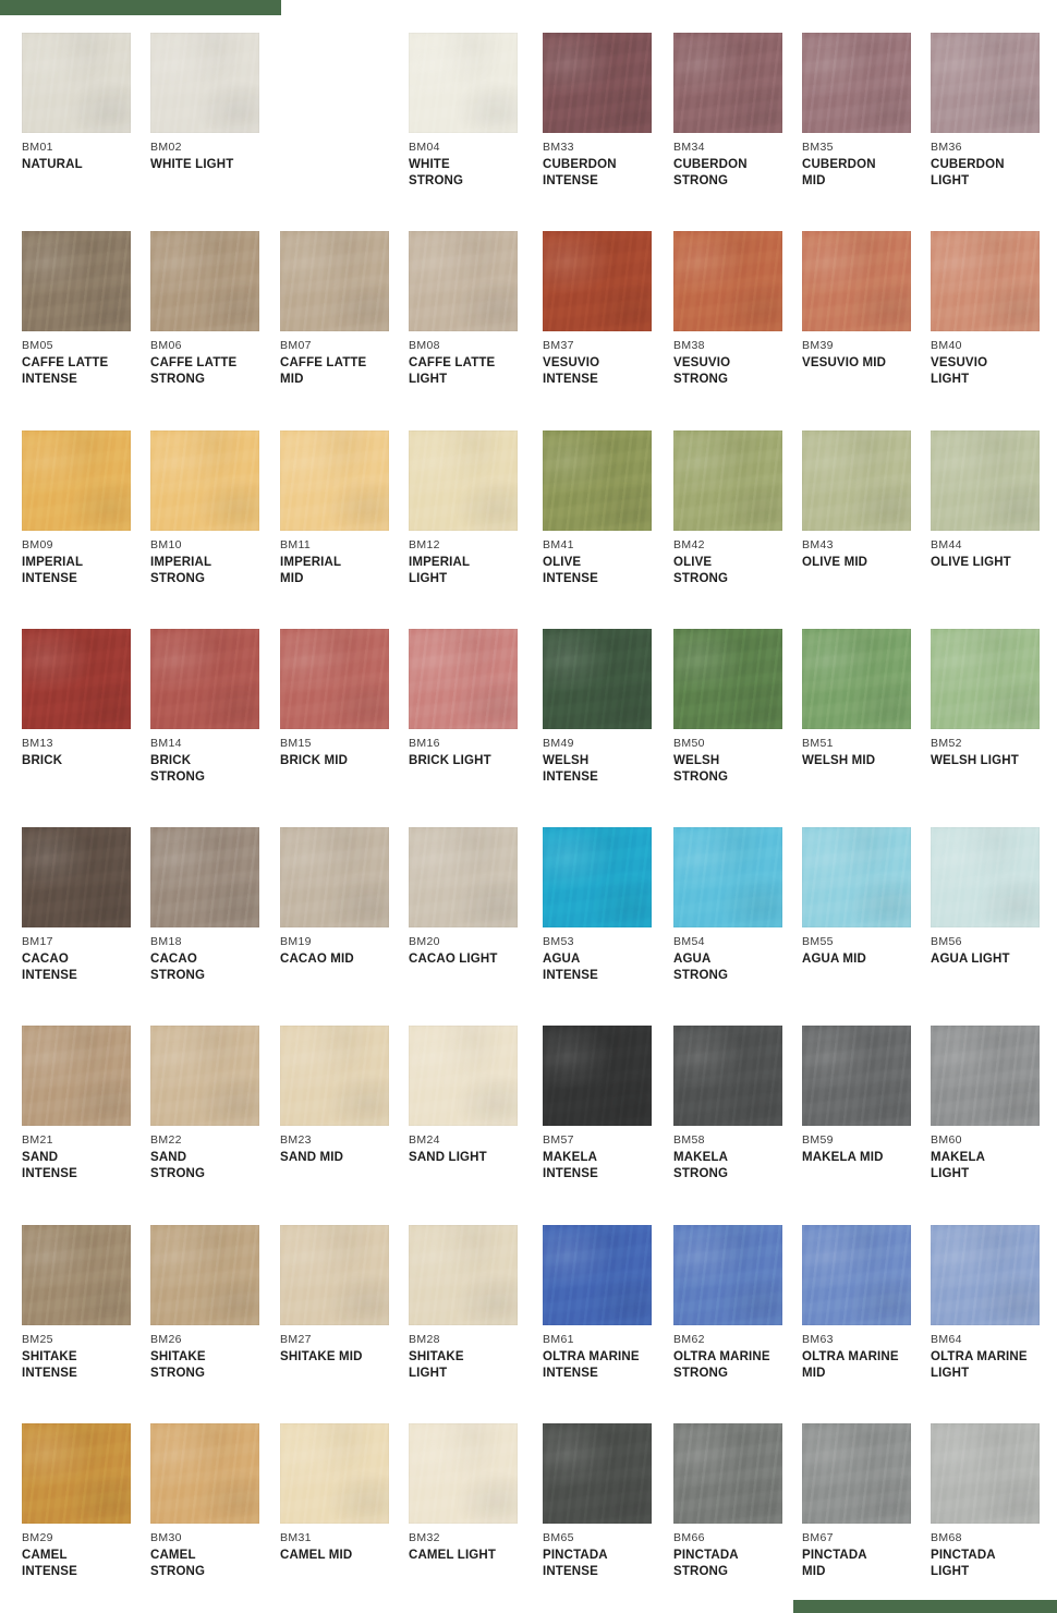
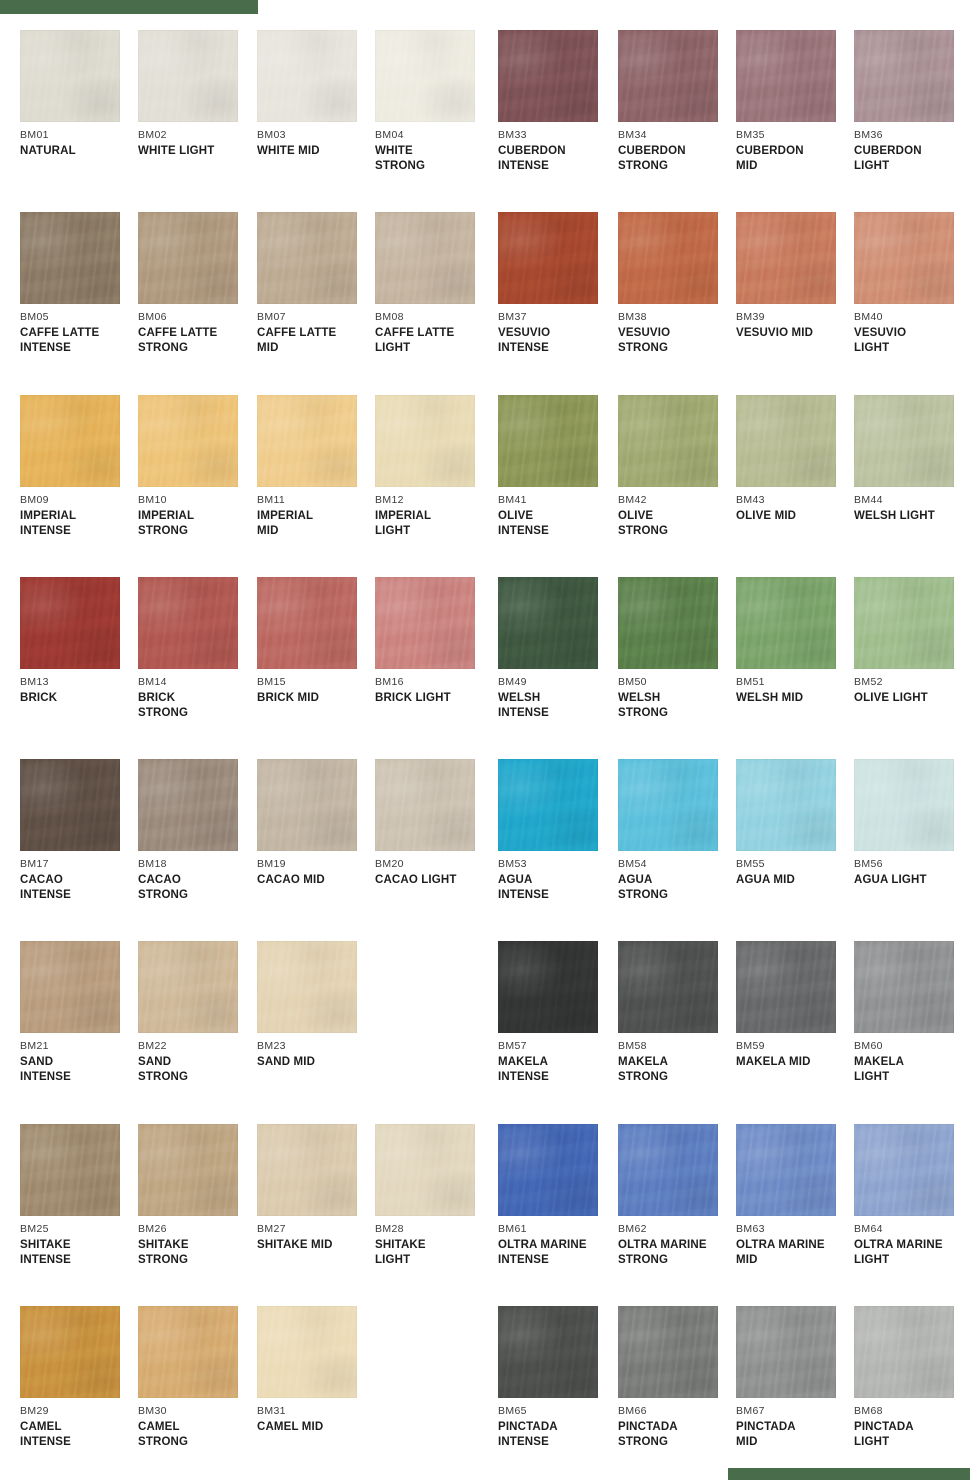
  BM01
  NATURAL
  BM02
  WHITE LIGHT
+ BM03
+ WHITE MID
  BM04
  WHITE
  STRONG
  BM33
  CUBERDON
  INTENSE
  BM34
  CUBERDON
  STRONG
  BM35
  CUBERDON
  MID
  BM36
  CUBERDON
  LIGHT
  BM05
  CAFFE LATTE
  INTENSE
  BM06
  CAFFE LATTE
  STRONG
  BM07
  CAFFE LATTE
  MID
  BM08
  CAFFE LATTE
  LIGHT
  BM37
  VESUVIO
  INTENSE
  BM38
  VESUVIO
  STRONG
  BM39
  VESUVIO MID
  BM40
  VESUVIO
  LIGHT
  BM09
  IMPERIAL
  INTENSE
  BM10
  IMPERIAL
  STRONG
  BM11
  IMPERIAL
  MID
  BM12
  IMPERIAL
  LIGHT
  BM41
  OLIVE
  INTENSE
  BM42
  OLIVE
  STRONG
  BM43
  OLIVE MID
  BM44
- OLIVE LIGHT
+ WELSH LIGHT
  BM13
  BRICK
  BM14
  BRICK
  STRONG
  BM15
  BRICK MID
  BM16
  BRICK LIGHT
  BM49
  WELSH
  INTENSE
  BM50
  WELSH
  STRONG
  BM51
  WELSH MID
  BM52
- WELSH LIGHT
+ OLIVE LIGHT
  BM17
  CACAO
  INTENSE
  BM18
  CACAO
  STRONG
  BM19
  CACAO MID
  BM20
  CACAO LIGHT
  BM53
  AGUA
  INTENSE
  BM54
  AGUA
  STRONG
  BM55
  AGUA MID
  BM56
  AGUA LIGHT
  BM21
  SAND
  INTENSE
  BM22
  SAND
  STRONG
  BM23
  SAND MID
- BM24
- SAND LIGHT
  BM57
  MAKELA
  INTENSE
  BM58
  MAKELA
  STRONG
  BM59
  MAKELA MID
  BM60
  MAKELA
  LIGHT
  BM25
  SHITAKE
  INTENSE
  BM26
  SHITAKE
  STRONG
  BM27
  SHITAKE MID
  BM28
  SHITAKE
  LIGHT
  BM61
  OLTRA MARINE
  INTENSE
  BM62
  OLTRA MARINE
  STRONG
  BM63
  OLTRA MARINE
  MID
  BM64
  OLTRA MARINE
  LIGHT
  BM29
  CAMEL
  INTENSE
  BM30
  CAMEL
  STRONG
  BM31
  CAMEL MID
- BM32
- CAMEL LIGHT
  BM65
  PINCTADA
  INTENSE
  BM66
  PINCTADA
  STRONG
  BM67
  PINCTADA
  MID
  BM68
  PINCTADA
  LIGHT
